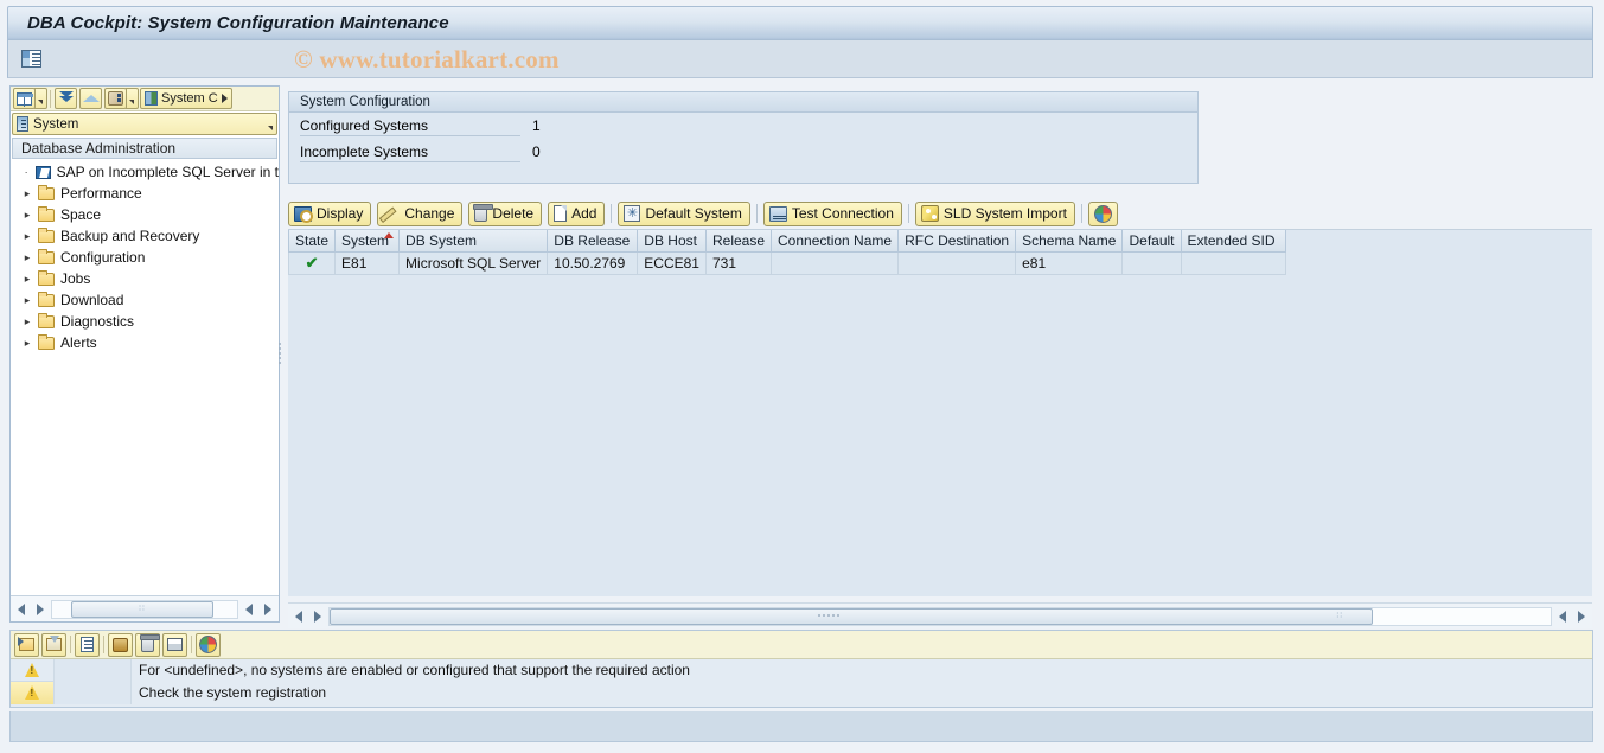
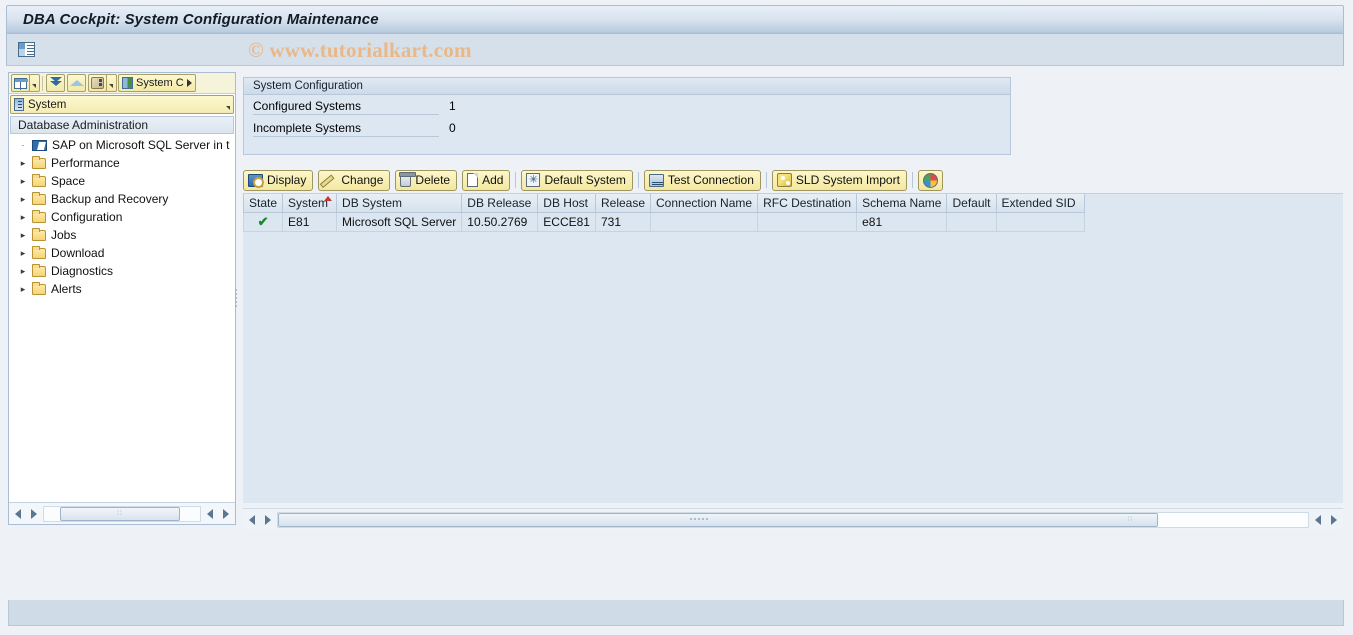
  DBA Cockpit: System Configuration Maintenance
  © www.tutorialkart.com
  System C
  System
  Database Administration
  ·
- SAP on Incomplete SQL Server in t
+ SAP on Microsoft SQL Server in t
  ▸
  Performance
  ▸
  Space
  ▸
  Backup and Recovery
  ▸
  Configuration
  ▸
  Jobs
  ▸
  Download
  ▸
  Diagnostics
  ▸
  Alerts
  System Configuration
  Configured Systems
  1
  Incomplete Systems
  0
  Display
  Change
  Delete
  Add
  ✳
  Default System
  Test Connection
  SLD System Import
  State	System	DB System	DB Release	DB Host	Release	Connection Name	RFC Destination	Schema Name	Default	Extended SID
  ✔	E81	Microsoft SQL Server	10.50.2769	ECCE81	731			e81
- For <undefined>, no systems are enabled or configured that support the required action
- Check the system registration
